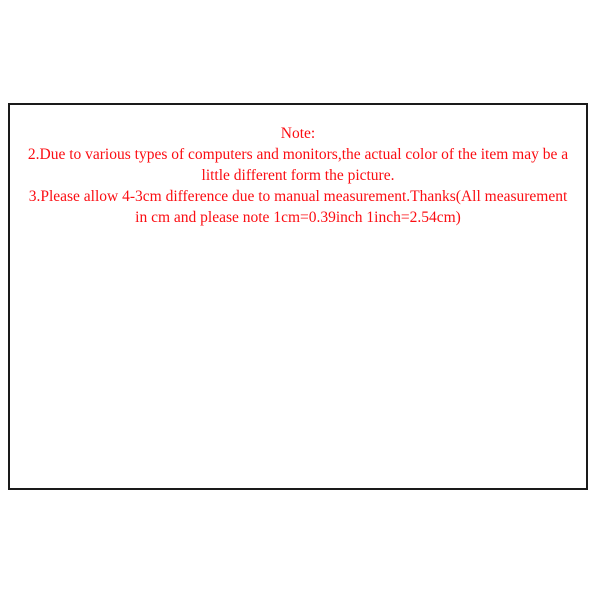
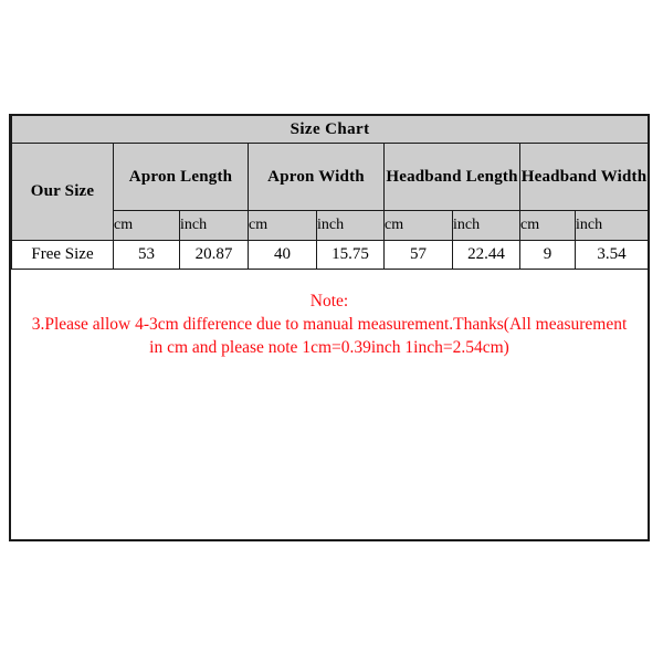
+ Size Chart
+ Our Size	Apron Length	Apron Width	Headband Length	Headband Width
+ cm	inch	cm	inch	cm	inch	cm	inch
+ Free Size	53	20.87	40	15.75	57	22.44	9	3.54
  Note:
- 2.Due to various types of computers and monitors,the actual color of the item may be a little different form the picture.
  3.Please allow 4-3cm difference due to manual measurement.Thanks(All measurement in cm and please note 1cm=0.39inch 1inch=2.54cm)
